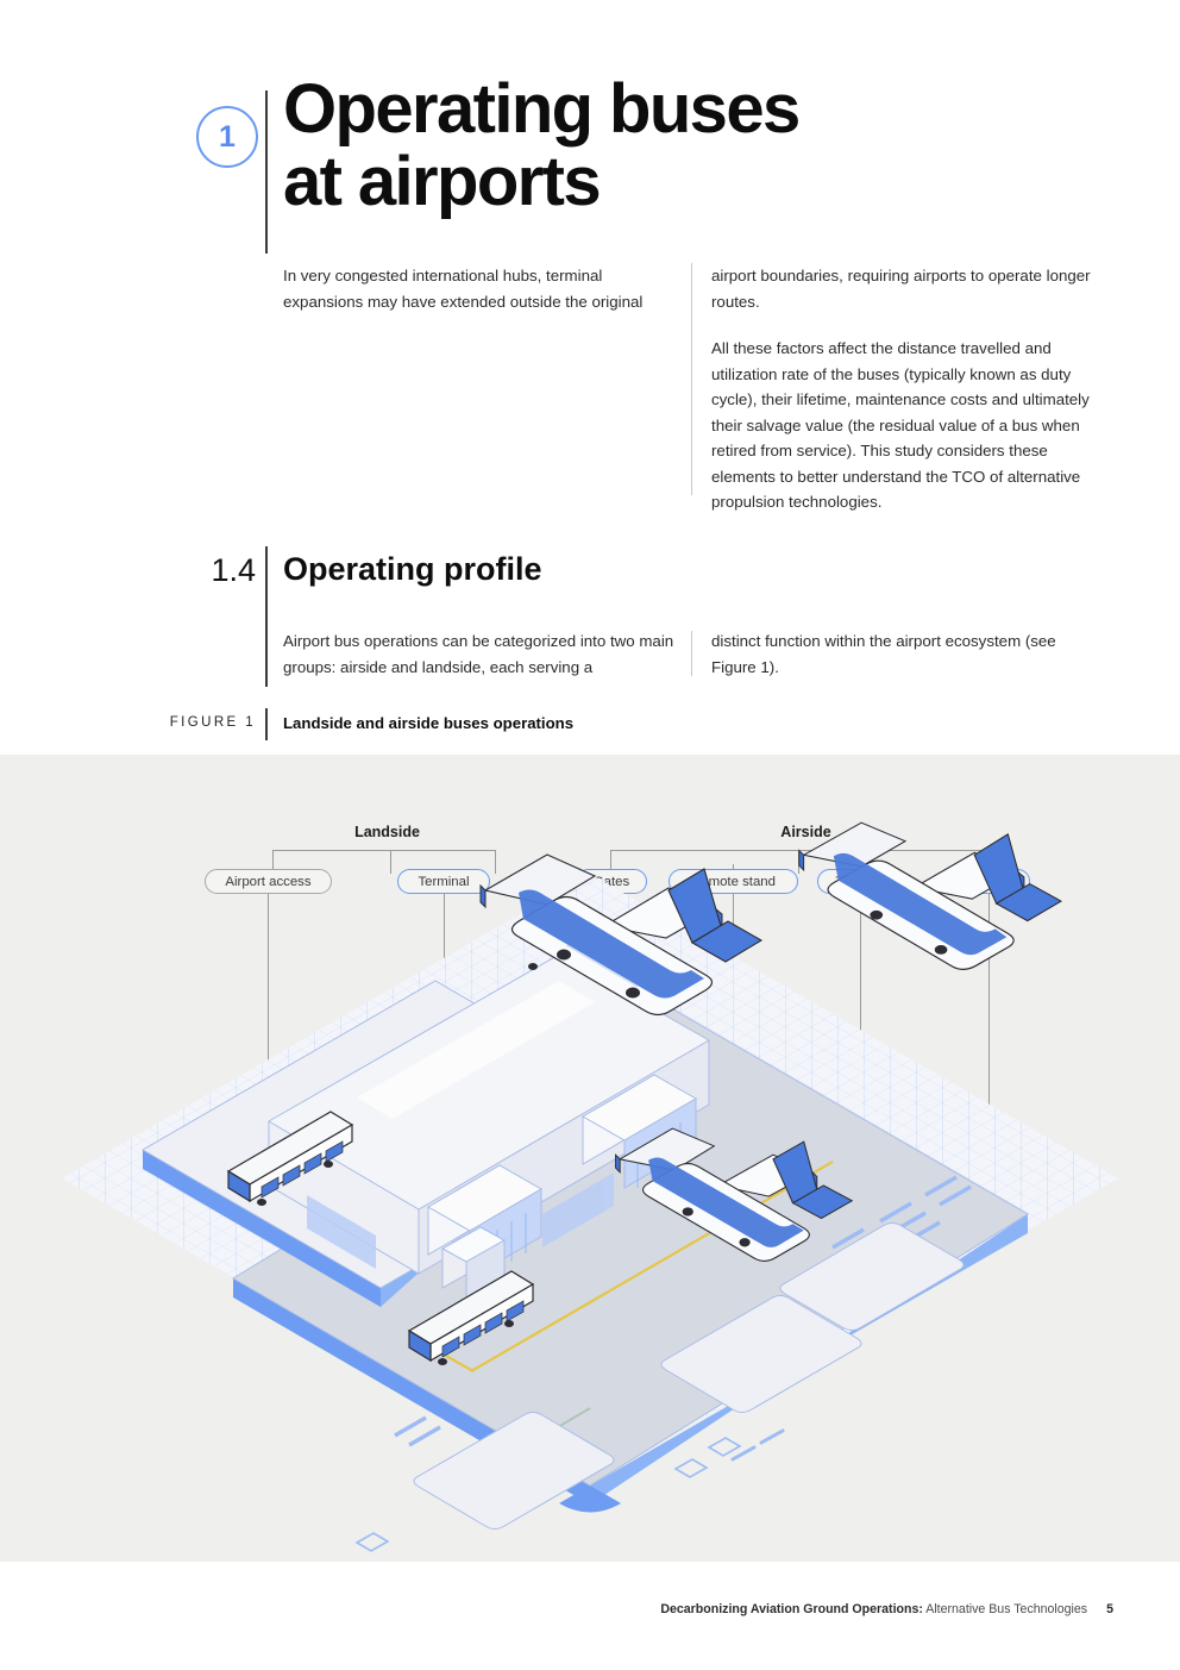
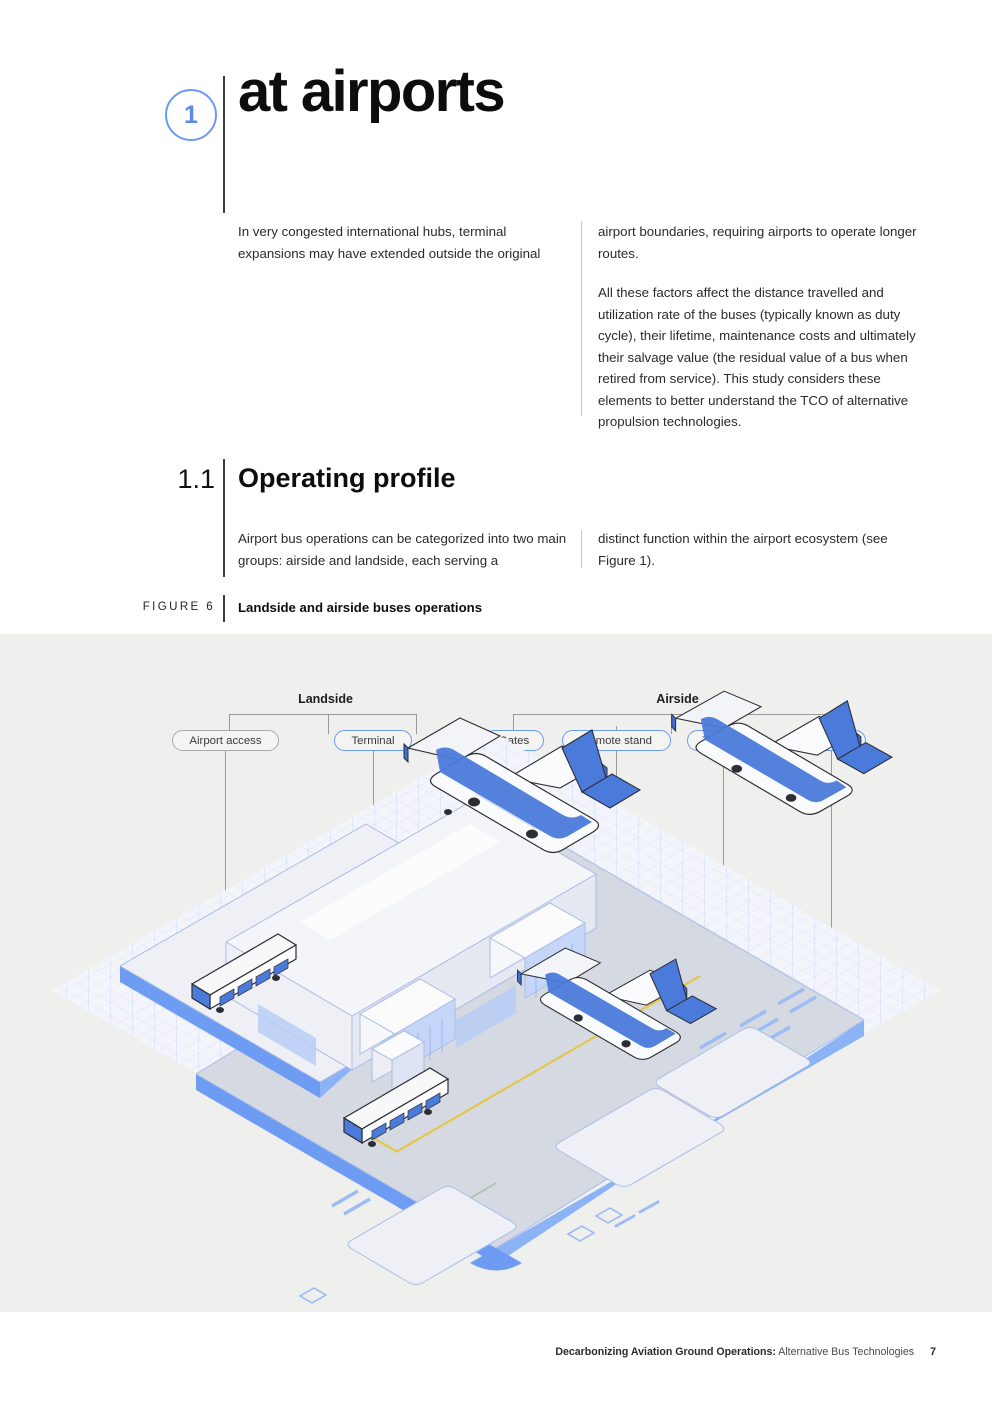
  1
- Operating buses
  at airports
  In very congested international hubs, terminal expansions may have extended outside the original
  airport boundaries, requiring airports to operate longer routes.
  All these factors affect the distance travelled and utilization rate of the buses (typically known as duty cycle), their lifetime, maintenance costs and ultimately their salvage value (the residual value of a bus when retired from service). This study considers these elements to better understand the TCO of alternative propulsion technologies.
- 1.4
+ 1.1
  Operating profile
  Airport bus operations can be categorized into two main groups: airside and landside, each serving a
  distinct function within the airport ecosystem (see Figure 1).
- FIGURE 1
+ FIGURE 6
  Landside and airside buses operations
  Landside
  Airside
  Airport access
  Terminal
  ates
  mote stand
- Decarbonizing Aviation Ground Operations: Alternative Bus Technologies 5
+ Decarbonizing Aviation Ground Operations: Alternative Bus Technologies 7
